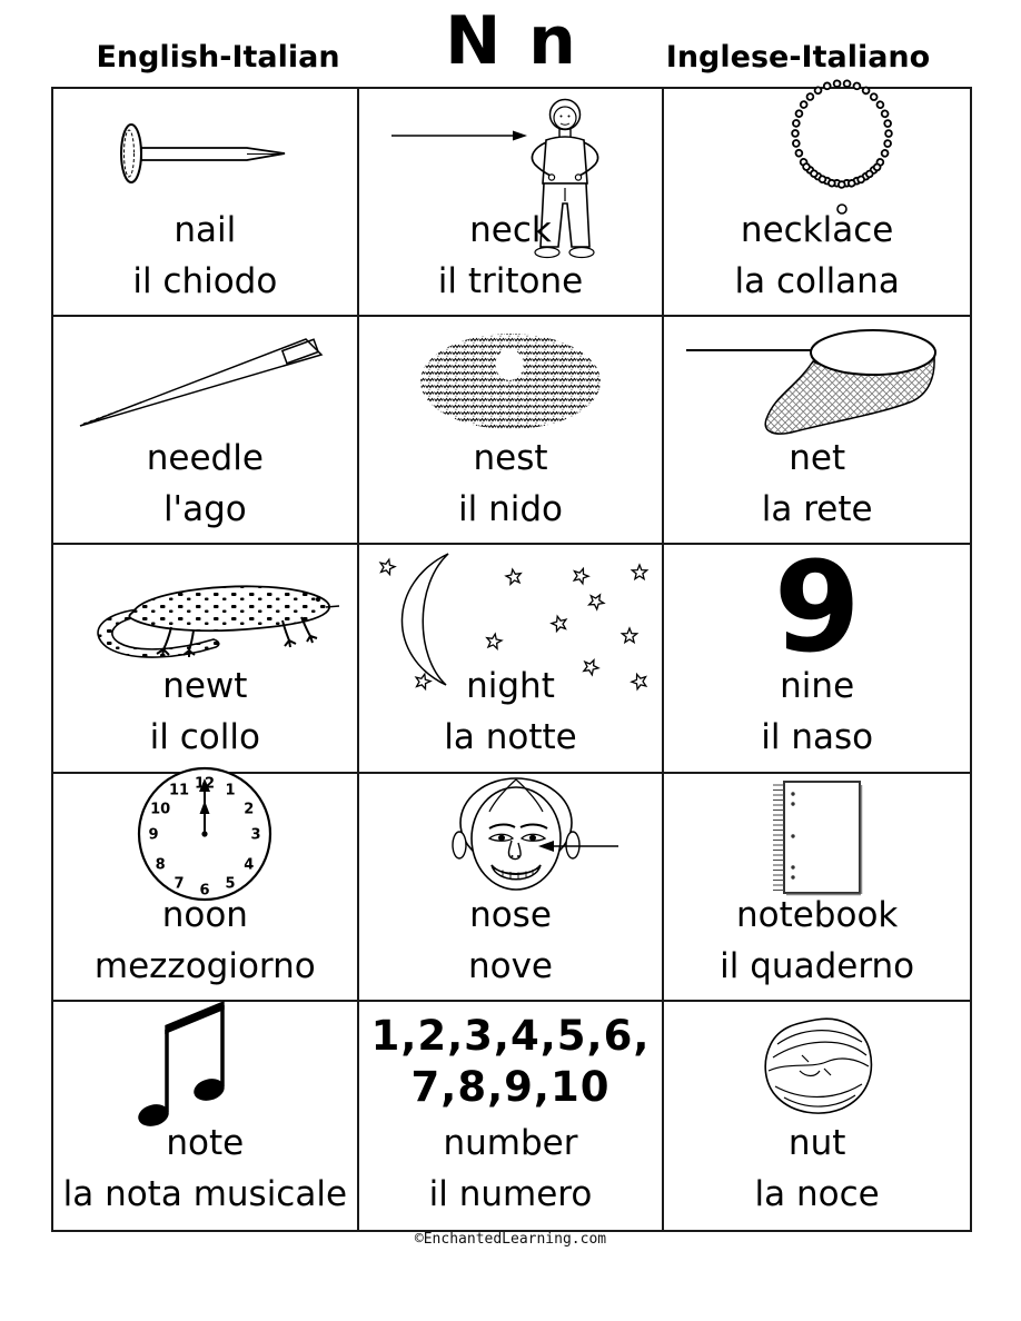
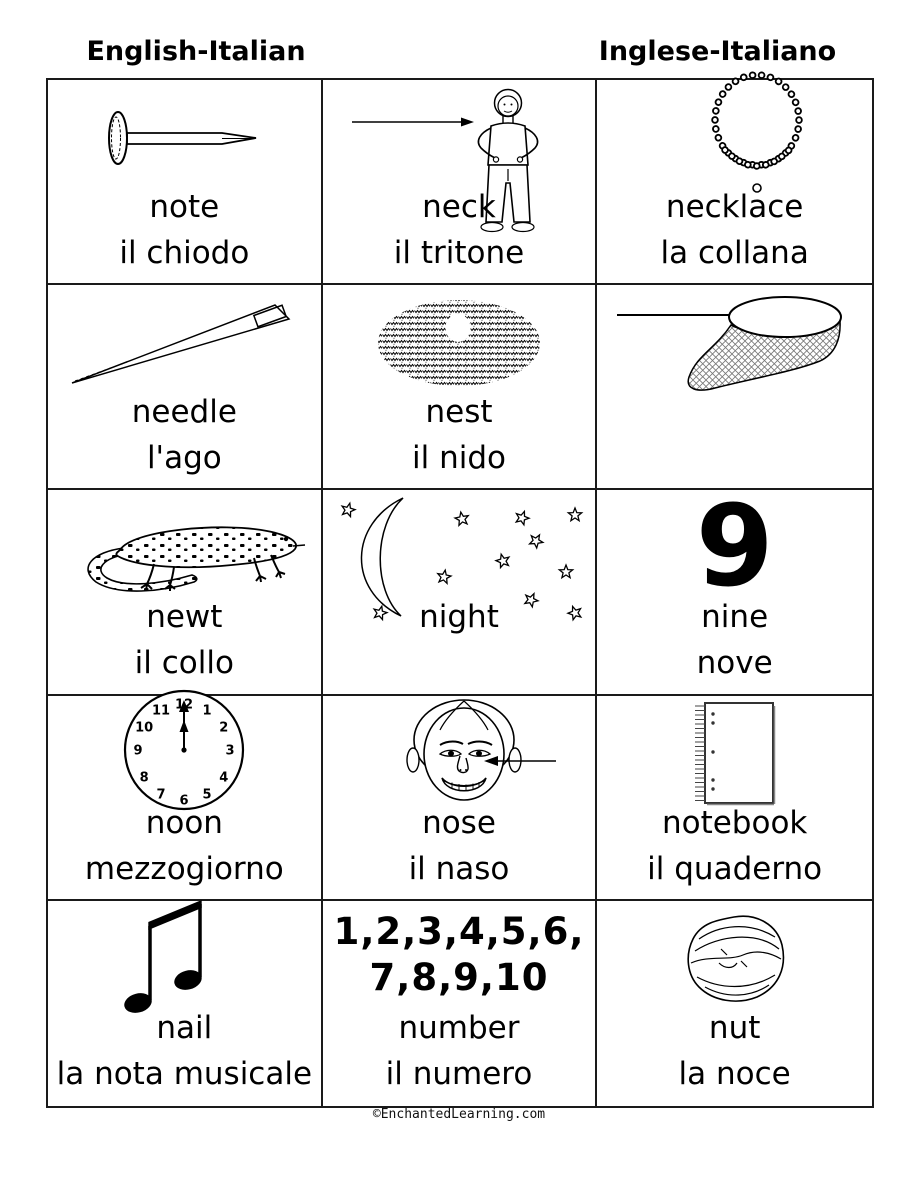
  English-Italian
- N n
  Inglese-Italiano
- nail
+ note
  il chiodo
  neck
  il tritone
  necklace
  la collana
  needle
  l'ago
  nest
  il nido
- net
- la rete
  newt
  il collo
  night
- la notte
  9
  nine
- il naso
+ nove
  12
  1
  2
  3
  4
  5
  6
  7
  8
  9
  10
  11
  noon
  mezzogiorno
  nose
- nove
+ il naso
  notebook
  il quaderno
- note
+ nail
  la nota musicale
  1,2,3,4,5,6,
  7,8,9,10
  number
  il numero
  nut
  la noce
  ©EnchantedLearning.com
